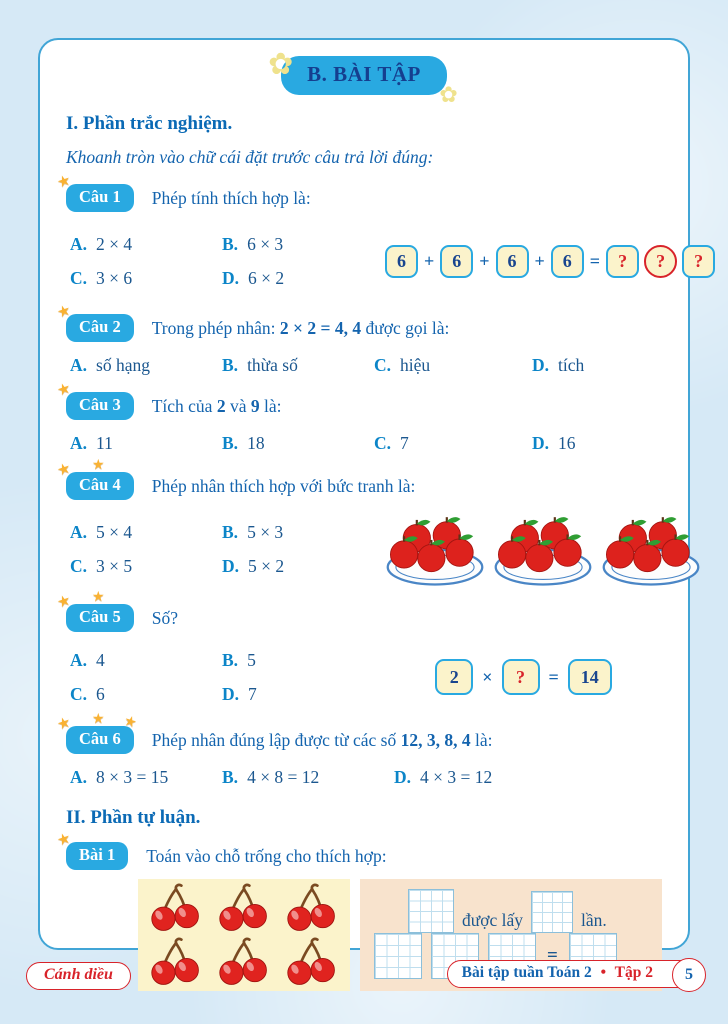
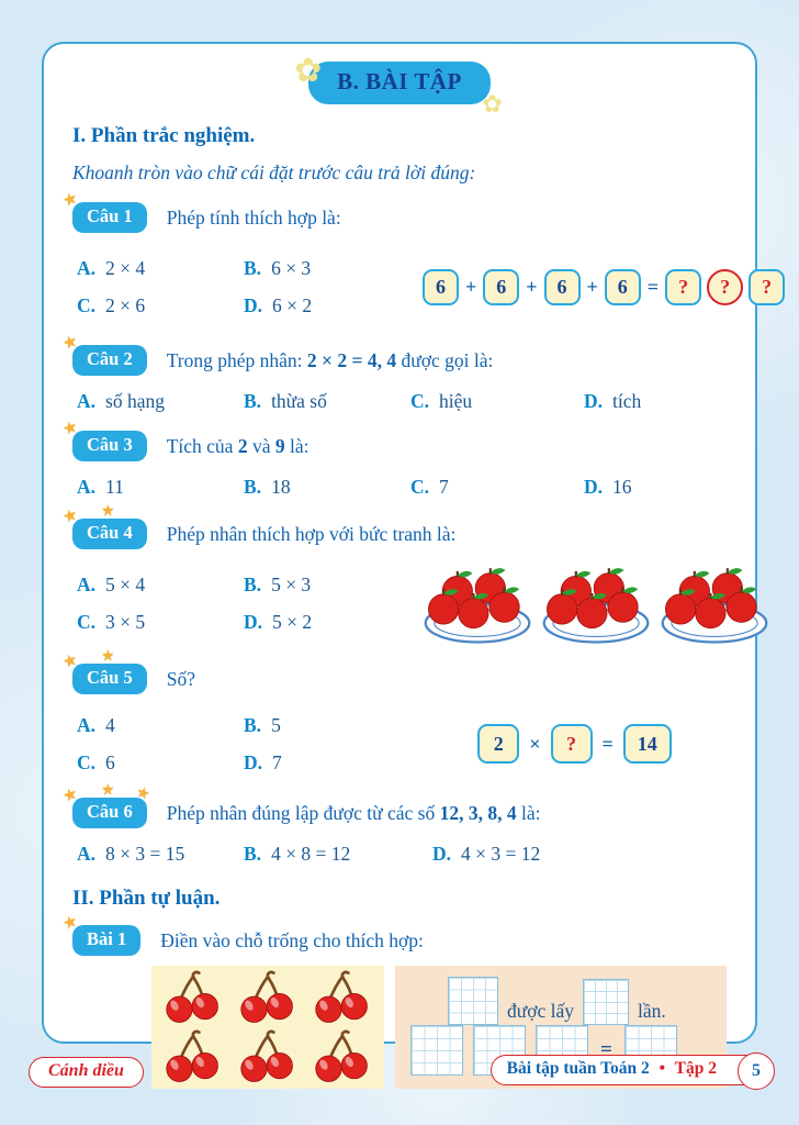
  ✿
  B. BÀI TẬP
  ✿
  I. Phần trắc nghiệm.
  Khoanh tròn vào chữ cái đặt trước câu trả lời đúng:
  Câu 1
  Phép tính thích hợp là:
  A. 2 × 4
  B. 6 × 3
- C. 3 × 6
+ C. 2 × 6
  D. 6 × 2
  6
  +
  6
  +
  6
  +
  6
  =
  ?
  ?
  ?
  Câu 2
  Trong phép nhân: 2 × 2 = 4, 4 được gọi là:
  A. số hạng
  B. thừa số
  C. hiệu
  D. tích
  Câu 3
  Tích của 2 và 9 là:
  A. 11
  B. 18
  C. 7
  D. 16
  ★
  Câu 4
  Phép nhân thích hợp với bức tranh là:
  A. 5 × 4
  B. 5 × 3
  C. 3 × 5
  D. 5 × 2
  ★
  Câu 5
  Số?
  A. 4
  B. 5
  C. 6
  D. 7
  2
  ×
  ?
  =
  14
  ★
  Câu 6
  Phép nhân đúng lập được từ các số 12, 3, 8, 4 là:
  A. 8 × 3 = 15
  B. 4 × 8 = 12
  D. 4 × 3 = 12
  II. Phần tự luận.
  Bài 1
- Toán vào chỗ trống cho thích hợp:
+ Điền vào chỗ trống cho thích hợp:
  được lấy
  lần.
  =
  Cánh diều
  Bài tập tuần Toán 2 • Tập 2
  5
